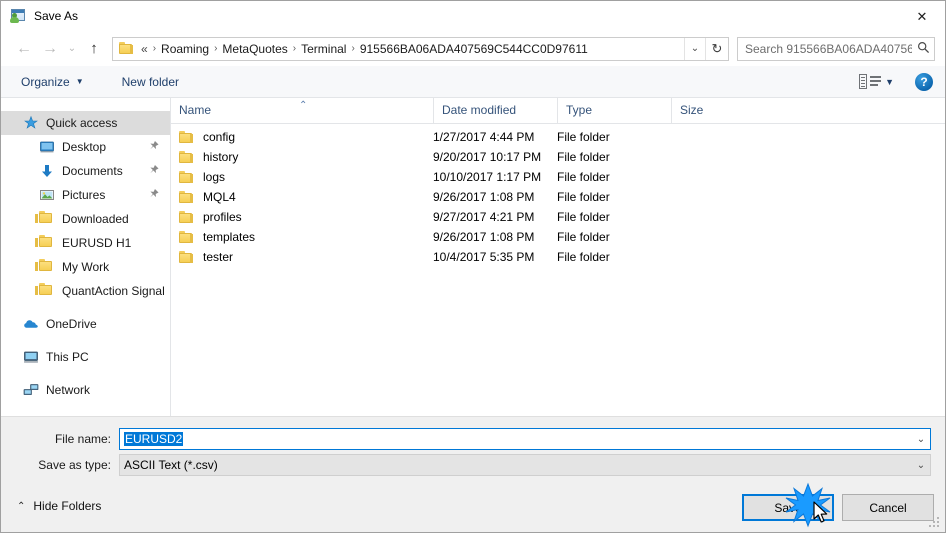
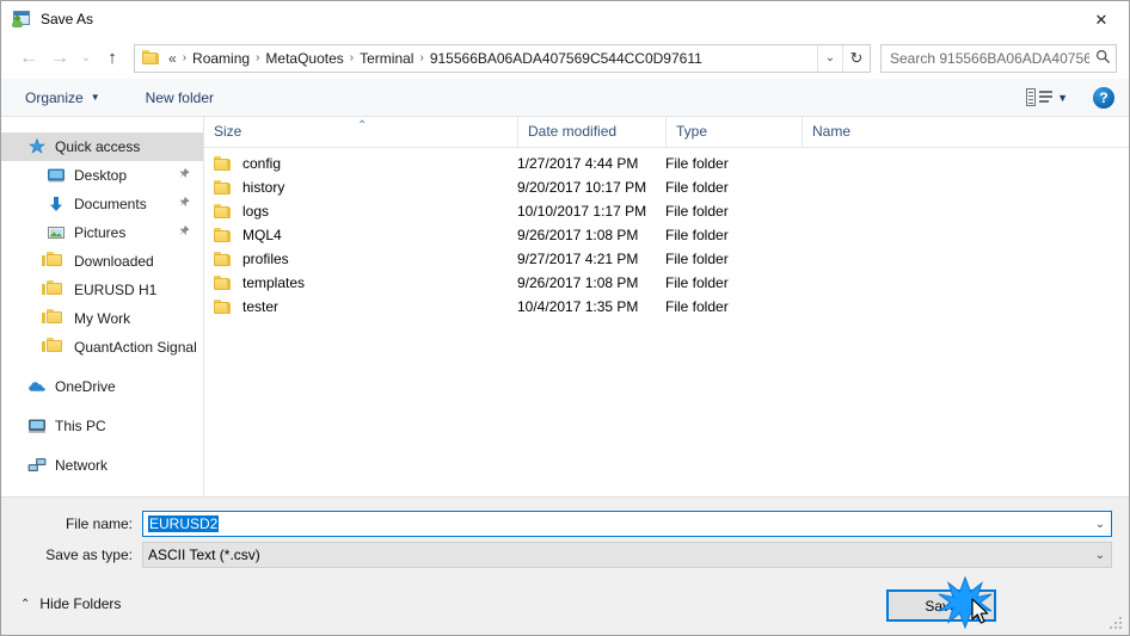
  Save As
  ✕
  ←
  →
  ⌄
  ↑
  «
  ›
  Roaming
  ›
  MetaQuotes
  ›
  Terminal
  ›
  915566BA06ADA407569C544CC0D97611
  ⌄
  ↻
  Search 915566BA06ADA40756
  Organize
  ▼
  New folder
  ▼
  ?
  Quick access
  Desktop
  Documents
  Pictures
  Downloaded
  EURUSD H1
  My Work
  QuantAction Signal
  OneDrive
  This PC
  Network
- Name
+ Size
  ⌃
  Date modified
  Type
- Size
+ Name
  config
  1/27/2017 4:44 PM
  File folder
  history
  9/20/2017 10:17 PM
  File folder
  logs
  10/10/2017 1:17 PM
  File folder
  MQL4
  9/26/2017 1:08 PM
  File folder
  profiles
  9/27/2017 4:21 PM
  File folder
  templates
  9/26/2017 1:08 PM
  File folder
  tester
- 10/4/2017 5:35 PM
+ 10/4/2017 1:35 PM
  File folder
  File name:
  EURUSD2
  ⌄
  Save as type:
  ASCII Text (*.csv)
  ⌄
  ⌃
  Hide Folders
- Cancel
